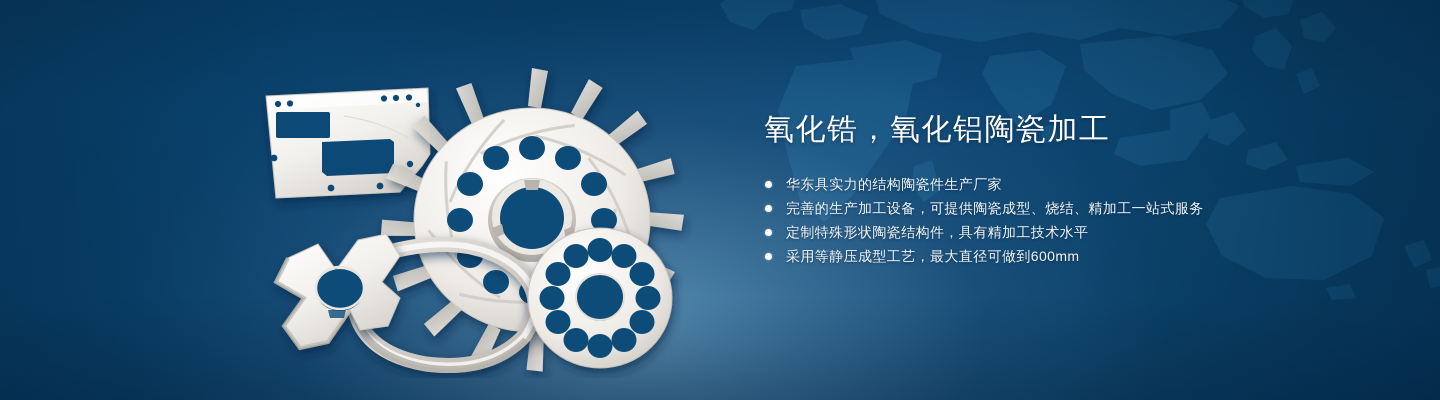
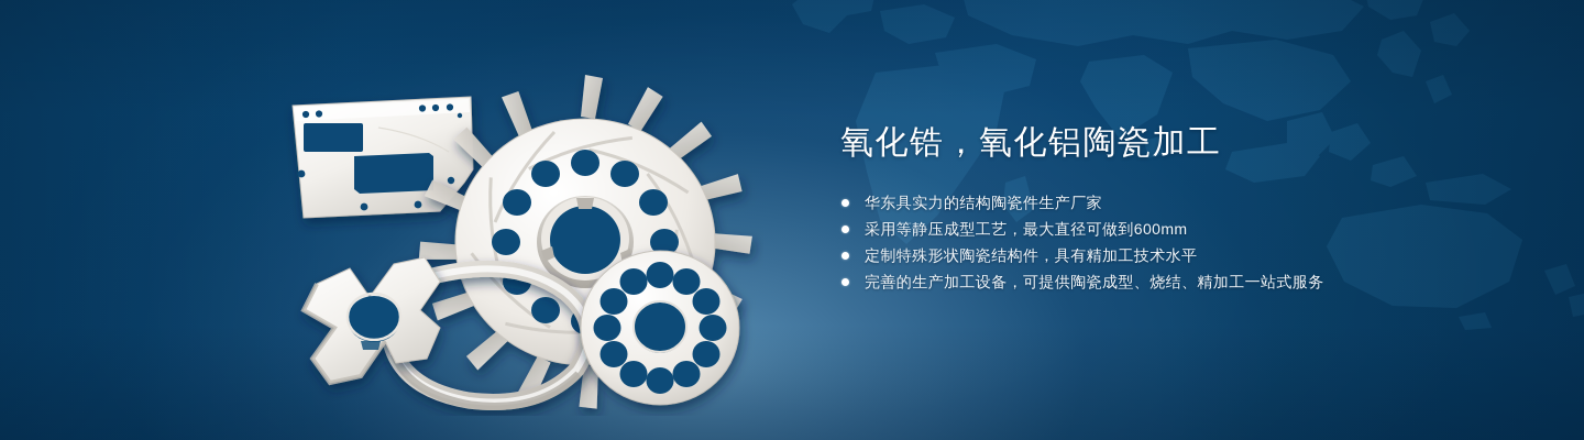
  氧化锆，氧化铝陶瓷加工
  华东具实力的结构陶瓷件生产厂家
- 完善的生产加工设备，可提供陶瓷成型、烧结、精加工一站式服务
+ 采用等静压成型工艺，最大直径可做到600mm
  定制特殊形状陶瓷结构件，具有精加工技术水平
- 采用等静压成型工艺，最大直径可做到600mm
+ 完善的生产加工设备，可提供陶瓷成型、烧结、精加工一站式服务
